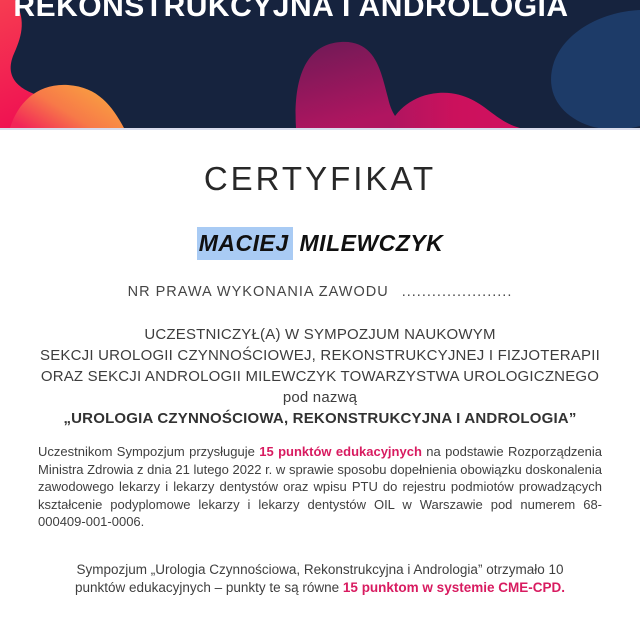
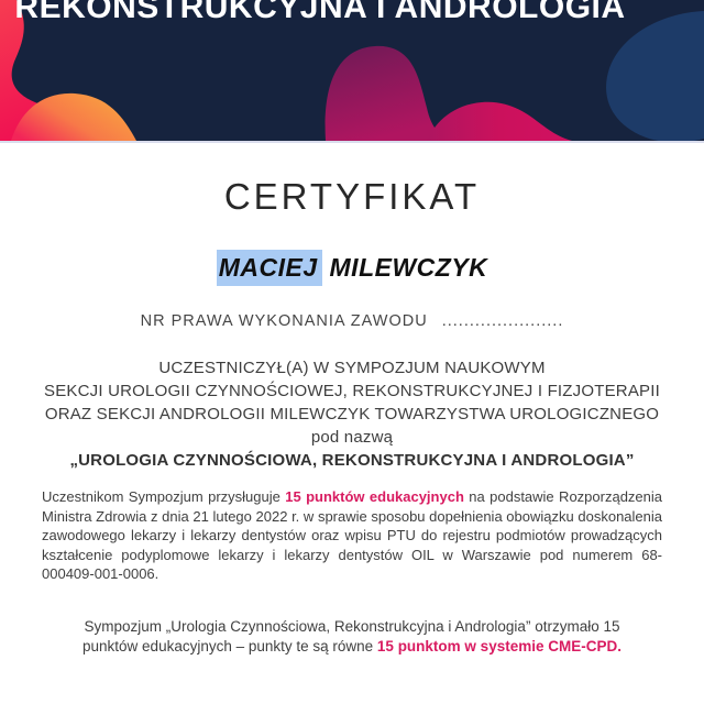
  REKONSTRUKCYJNA I ANDROLOGIA
  CERTYFIKAT
  MACIEJ MILEWCZYK
  NR PRAWA WYKONANIA ZAWODU ......................
  UCZESTNICZYŁ(A) W SYMPOZJUM NAUKOWYM
  SEKCJI UROLOGII CZYNNOŚCIOWEJ, REKONSTRUKCYJNEJ I FIZJOTERAPII
  ORAZ SEKCJI ANDROLOGII MILEWCZYK TOWARZYSTWA UROLOGICZNEGO
  pod nazwą
  „UROLOGIA CZYNNOŚCIOWA, REKONSTRUKCYJNA I ANDROLOGIA”
  Uczestnikom Sympozjum przysługuje 15 punktów edukacyjnych na podstawie Rozporządzenia Ministra Zdrowia z dnia 21 lutego 2022 r. w sprawie sposobu dopełnienia obowiązku doskonalenia zawodowego lekarzy i lekarzy dentystów oraz wpisu PTU do rejestru podmiotów prowadzących kształcenie podyplomowe lekarzy i lekarzy dentystów OIL w Warszawie pod numerem 68-000409-001-0006.
- Sympozjum „Urologia Czynnościowa, Rekonstrukcyjna i Andrologia” otrzymało 10 punktów edukacyjnych – punkty te są równe 15 punktom w systemie CME-CPD.
+ Sympozjum „Urologia Czynnościowa, Rekonstrukcyjna i Andrologia” otrzymało 15 punktów edukacyjnych – punkty te są równe 15 punktom w systemie CME-CPD.
